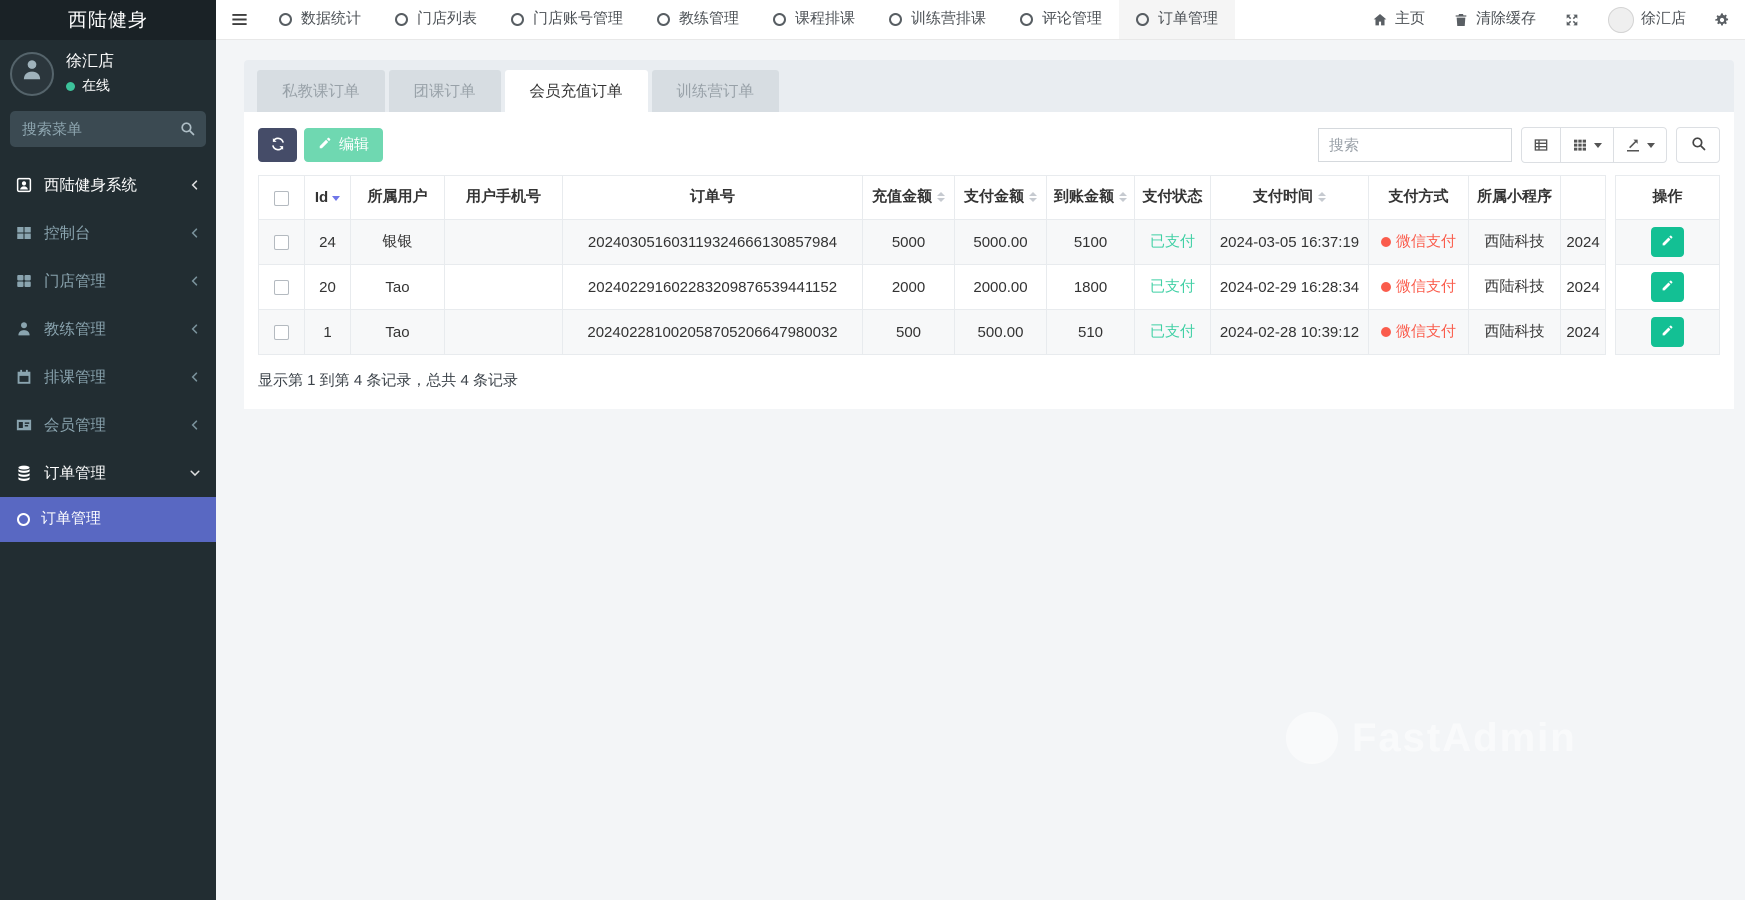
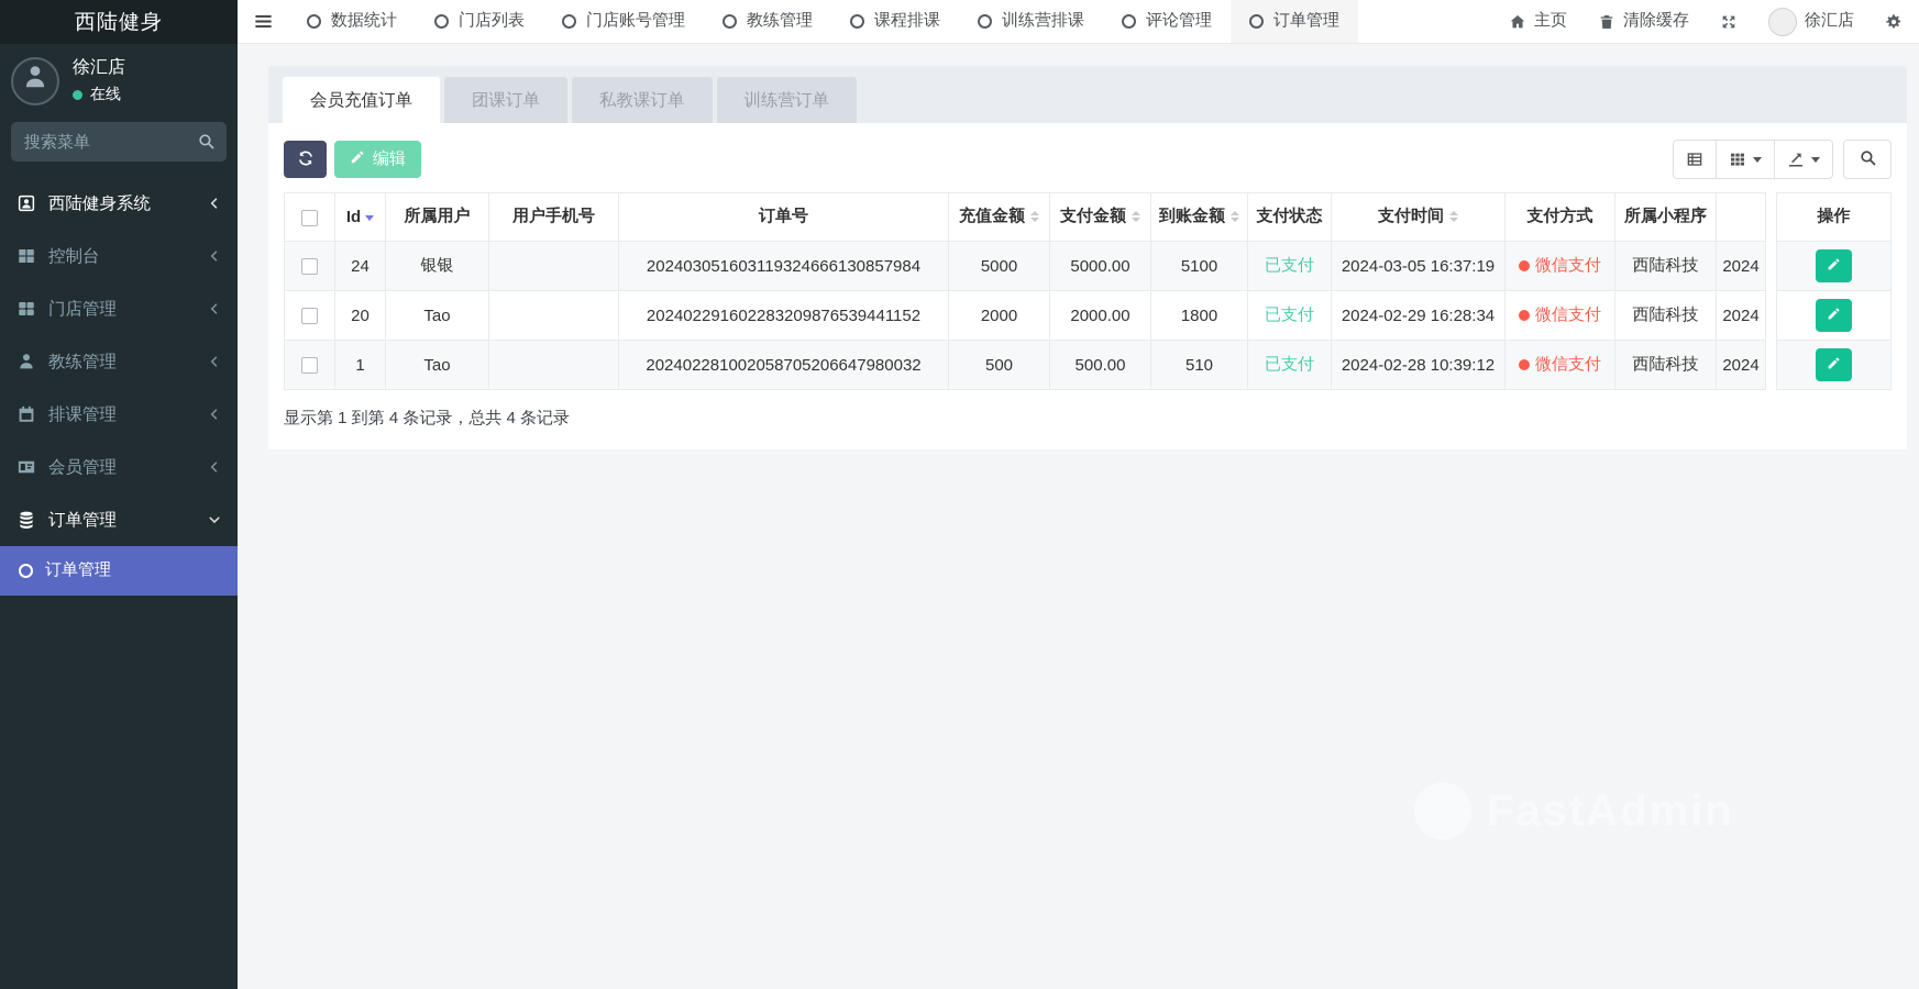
  西陆健身
  徐汇店
  在线
  搜索菜单
  西陆健身系统
  控制台
  门店管理
  教练管理
  排课管理
  会员管理
  订单管理
  订单管理
  数据统计
  门店列表
  门店账号管理
  教练管理
  课程排课
  训练营排课
  评论管理
  订单管理
  主页
  清除缓存
  徐汇店
- 私教课订单
+ 会员充值订单
  团课订单
- 会员充值订单
+ 私教课订单
  训练营订单
  编辑
- 搜索
  	Id	所属用户	用户手机号	订单号	充值金额	支付金额	到账金额	支付状态	支付时间	支付方式	所属小程序			操作
  	24	银银		202403051603119324666130857984	5000	5000.00	5100	已支付	2024-03-05 16:37:19	微信支付	西陆科技	2024
  	20	Tao		202402291602283209876539441152	2000	2000.00	1800	已支付	2024-02-29 16:28:34	微信支付	西陆科技	2024
  	1	Tao		202402281002058705206647980032	500	500.00	510	已支付	2024-02-28 10:39:12	微信支付	西陆科技	2024
  显示第 1 到第 4 条记录，总共 4 条记录
